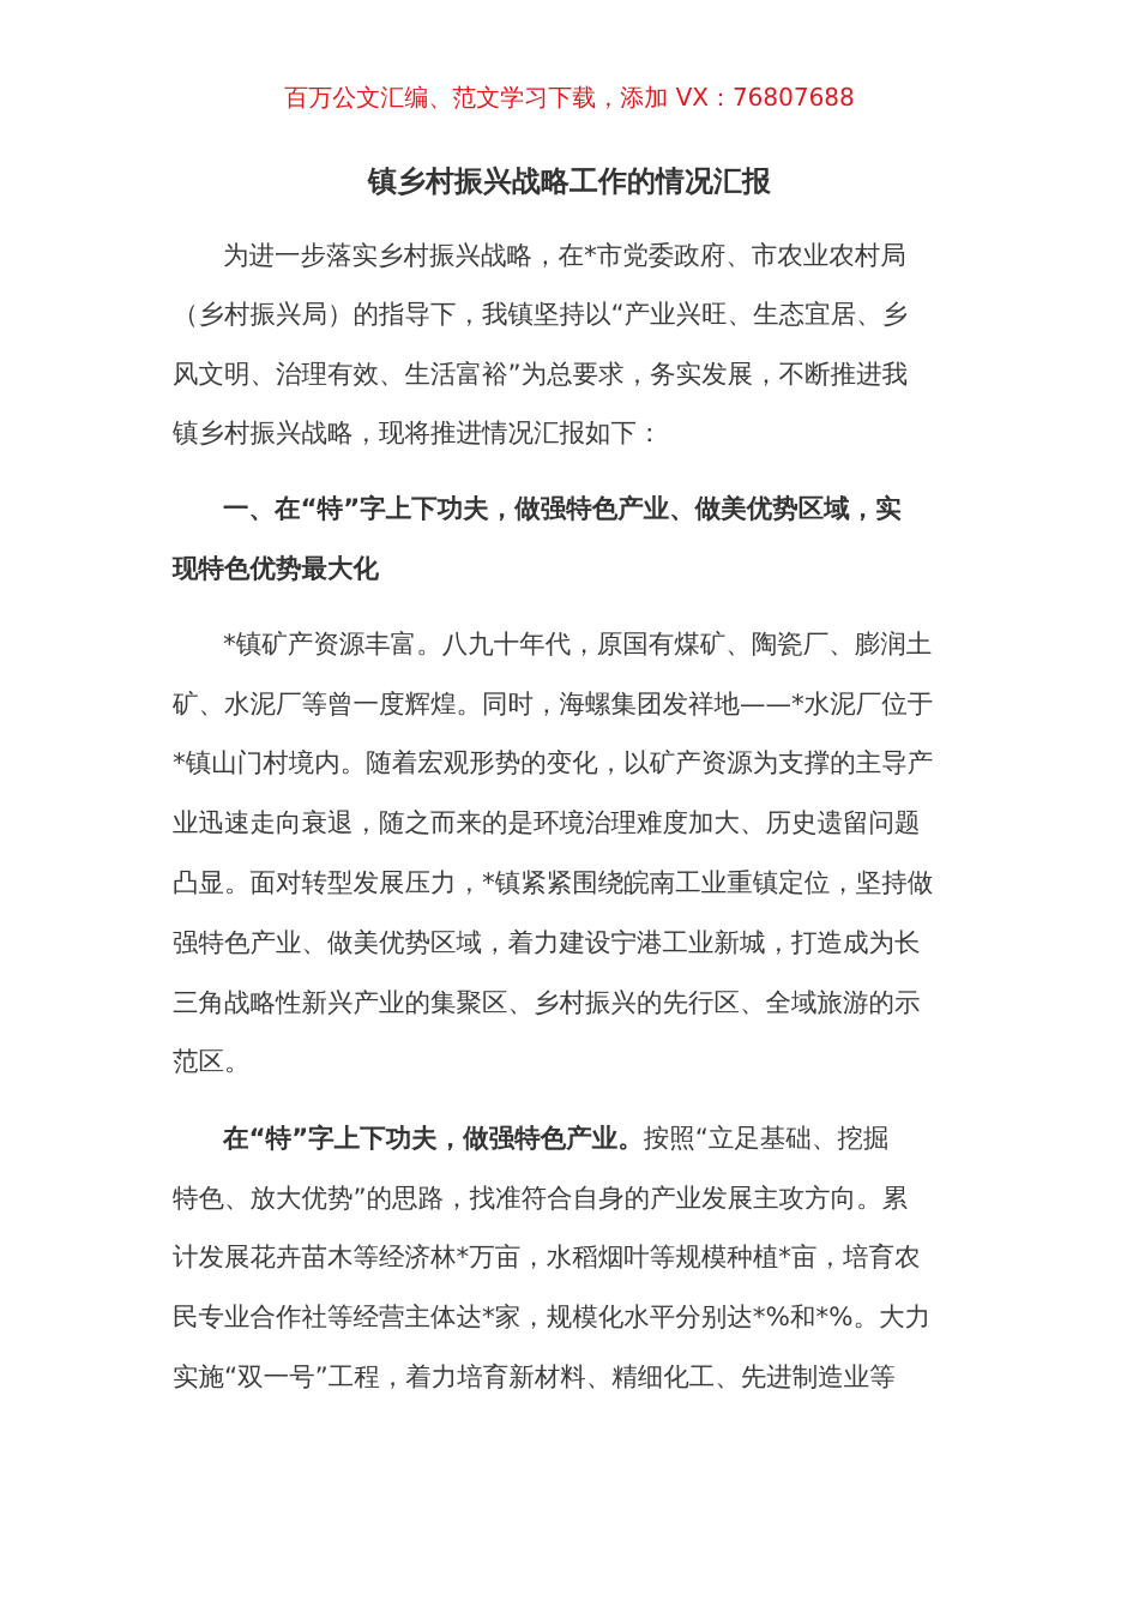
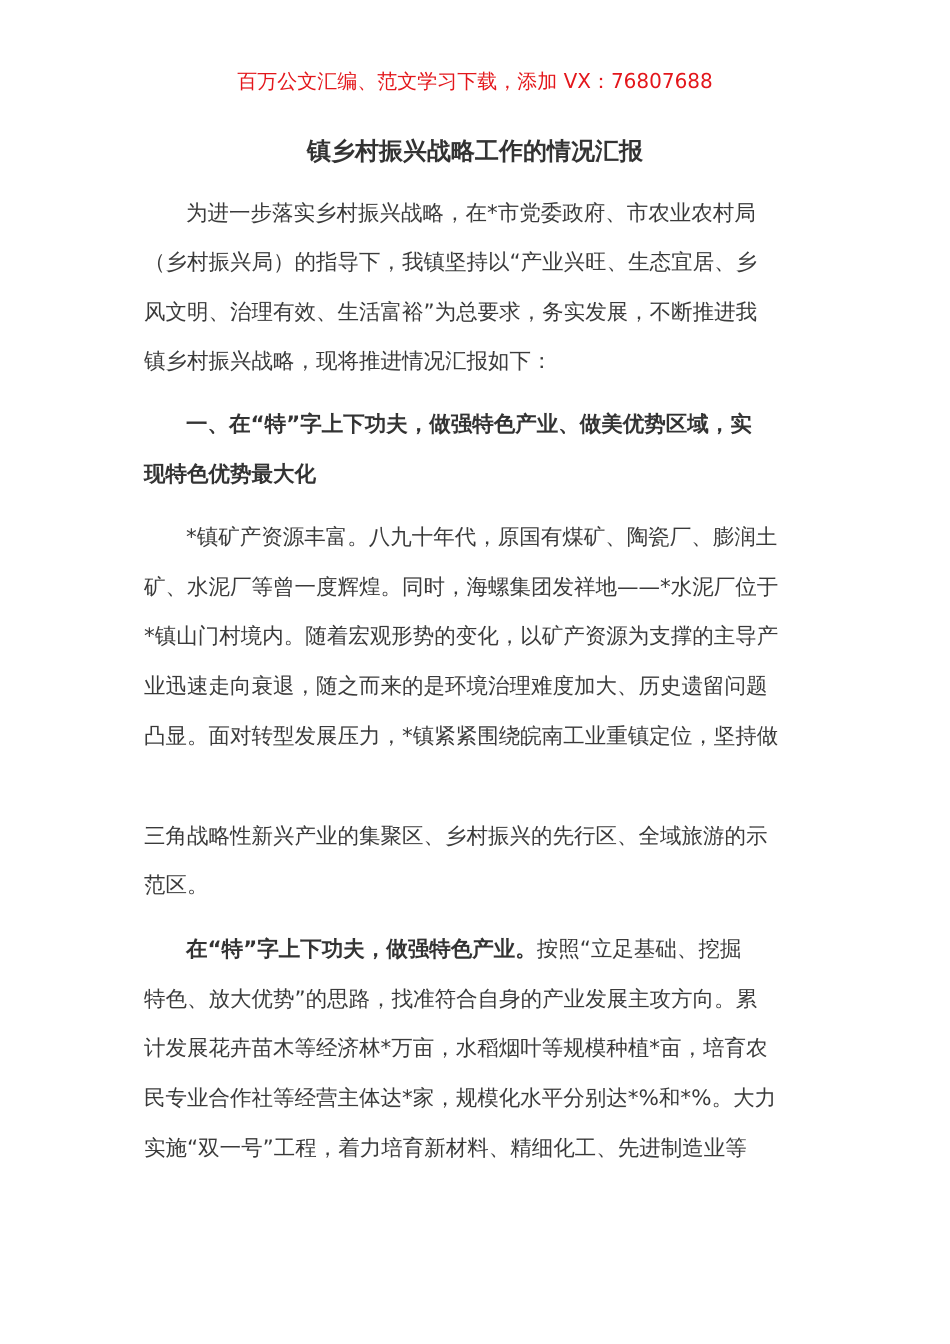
  百万公文汇编、范文学习下载，添加 VX：76807688
  镇乡村振兴战略工作的情况汇报
  为进一步落实乡村振兴战略，在*市党委政府、市农业农村局
  （乡村振兴局）的指导下，我镇坚持以“产业兴旺、生态宜居、乡
  风文明、治理有效、生活富裕”为总要求，务实发展，不断推进我
  镇乡村振兴战略，现将推进情况汇报如下：
  一、在“特”字上下功夫，做强特色产业、做美优势区域，实
  现特色优势最大化
  *镇矿产资源丰富。八九十年代，原国有煤矿、陶瓷厂、膨润土
  矿、水泥厂等曾一度辉煌。同时，海螺集团发祥地——*水泥厂位于
  *镇山门村境内。随着宏观形势的变化，以矿产资源为支撑的主导产
  业迅速走向衰退，随之而来的是环境治理难度加大、历史遗留问题
  凸显。面对转型发展压力，*镇紧紧围绕皖南工业重镇定位，坚持做
- 强特色产业、做美优势区域，着力建设宁港工业新城，打造成为长
  三角战略性新兴产业的集聚区、乡村振兴的先行区、全域旅游的示
  范区。
  在“特”字上下功夫，做强特色产业。按照“立足基础、挖掘
  特色、放大优势”的思路，找准符合自身的产业发展主攻方向。累
  计发展花卉苗木等经济林*万亩，水稻烟叶等规模种植*亩，培育农
  民专业合作社等经营主体达*家，规模化水平分别达*%和*%。大力
  实施“双一号”工程，着力培育新材料、精细化工、先进制造业等
